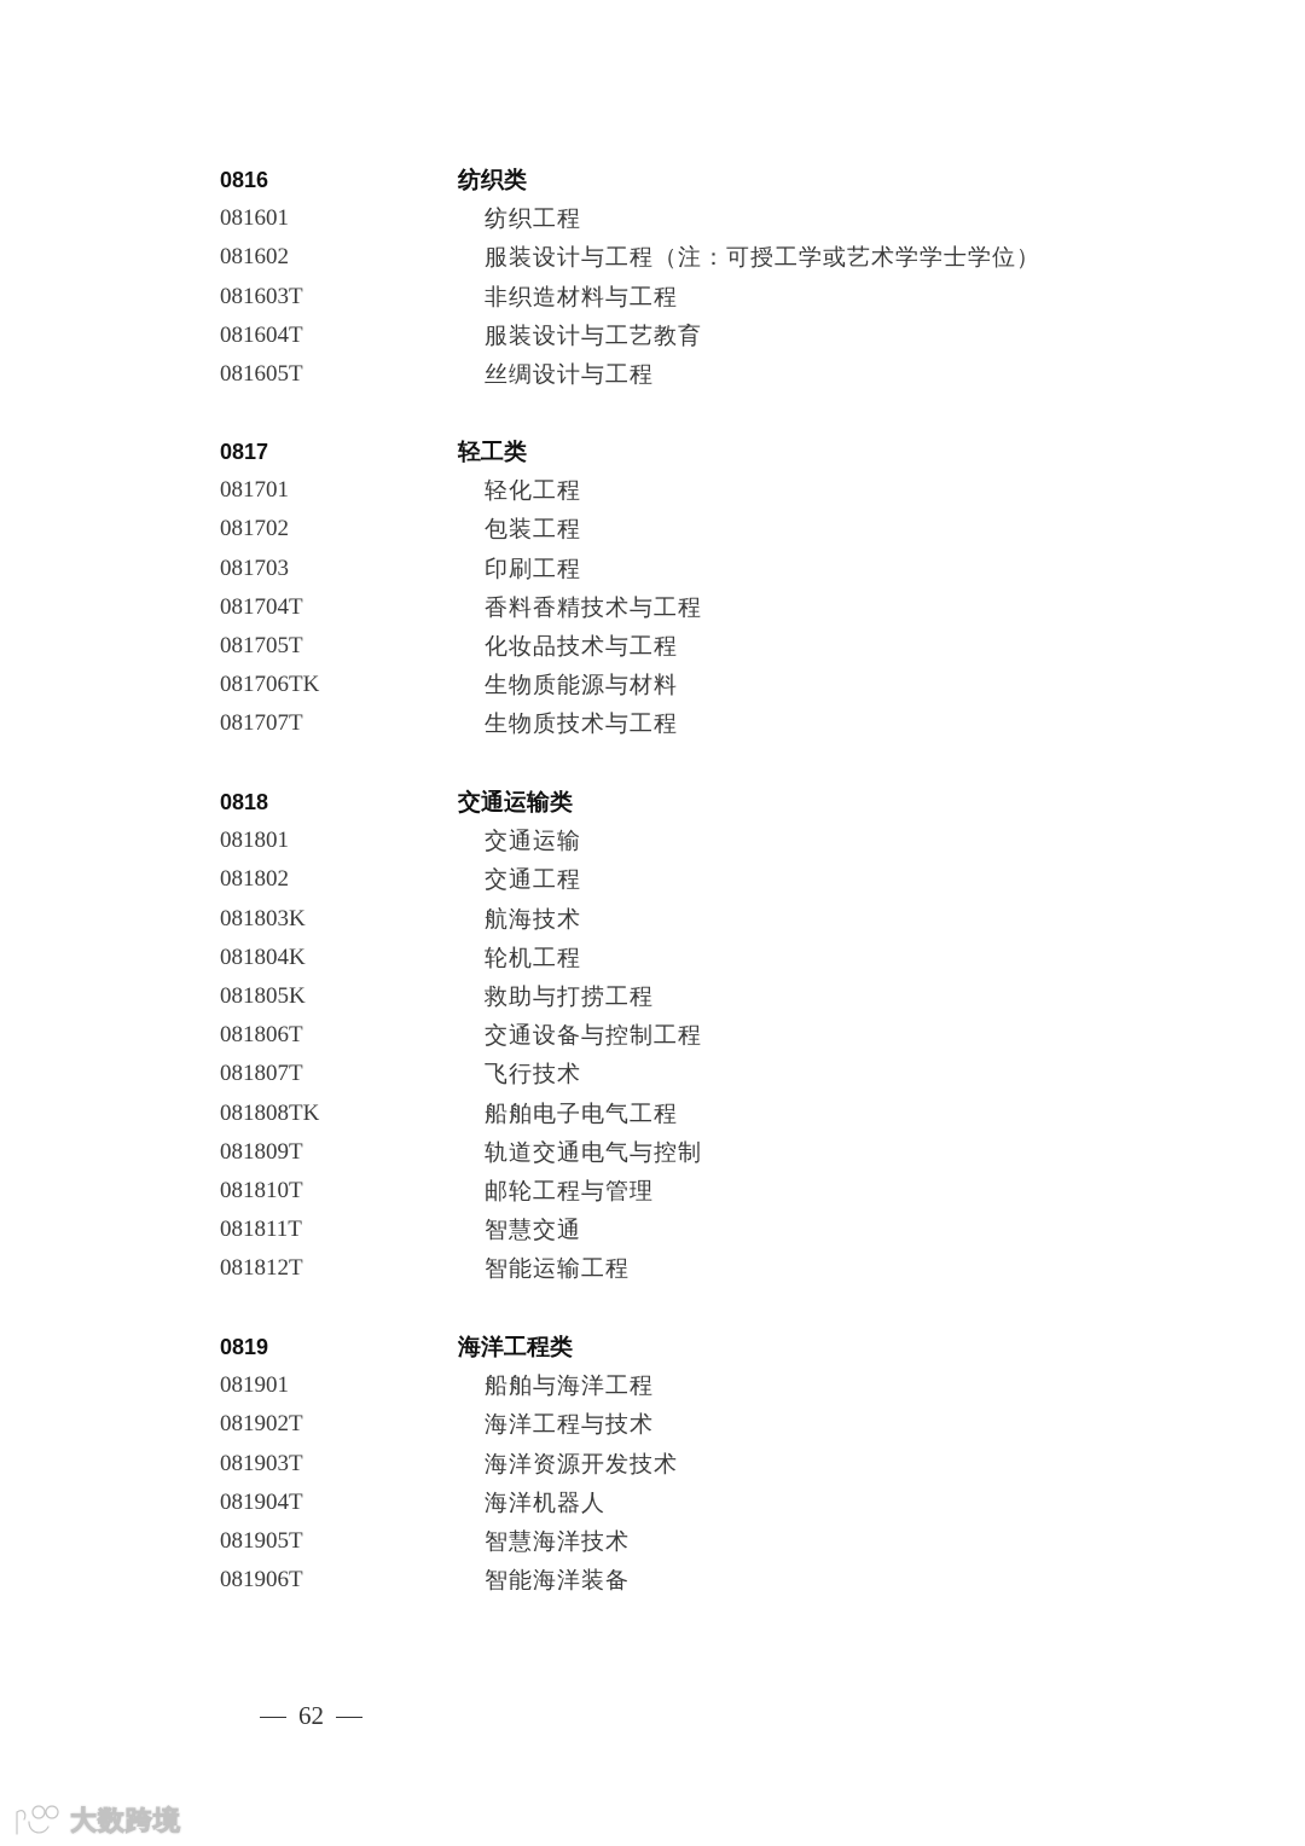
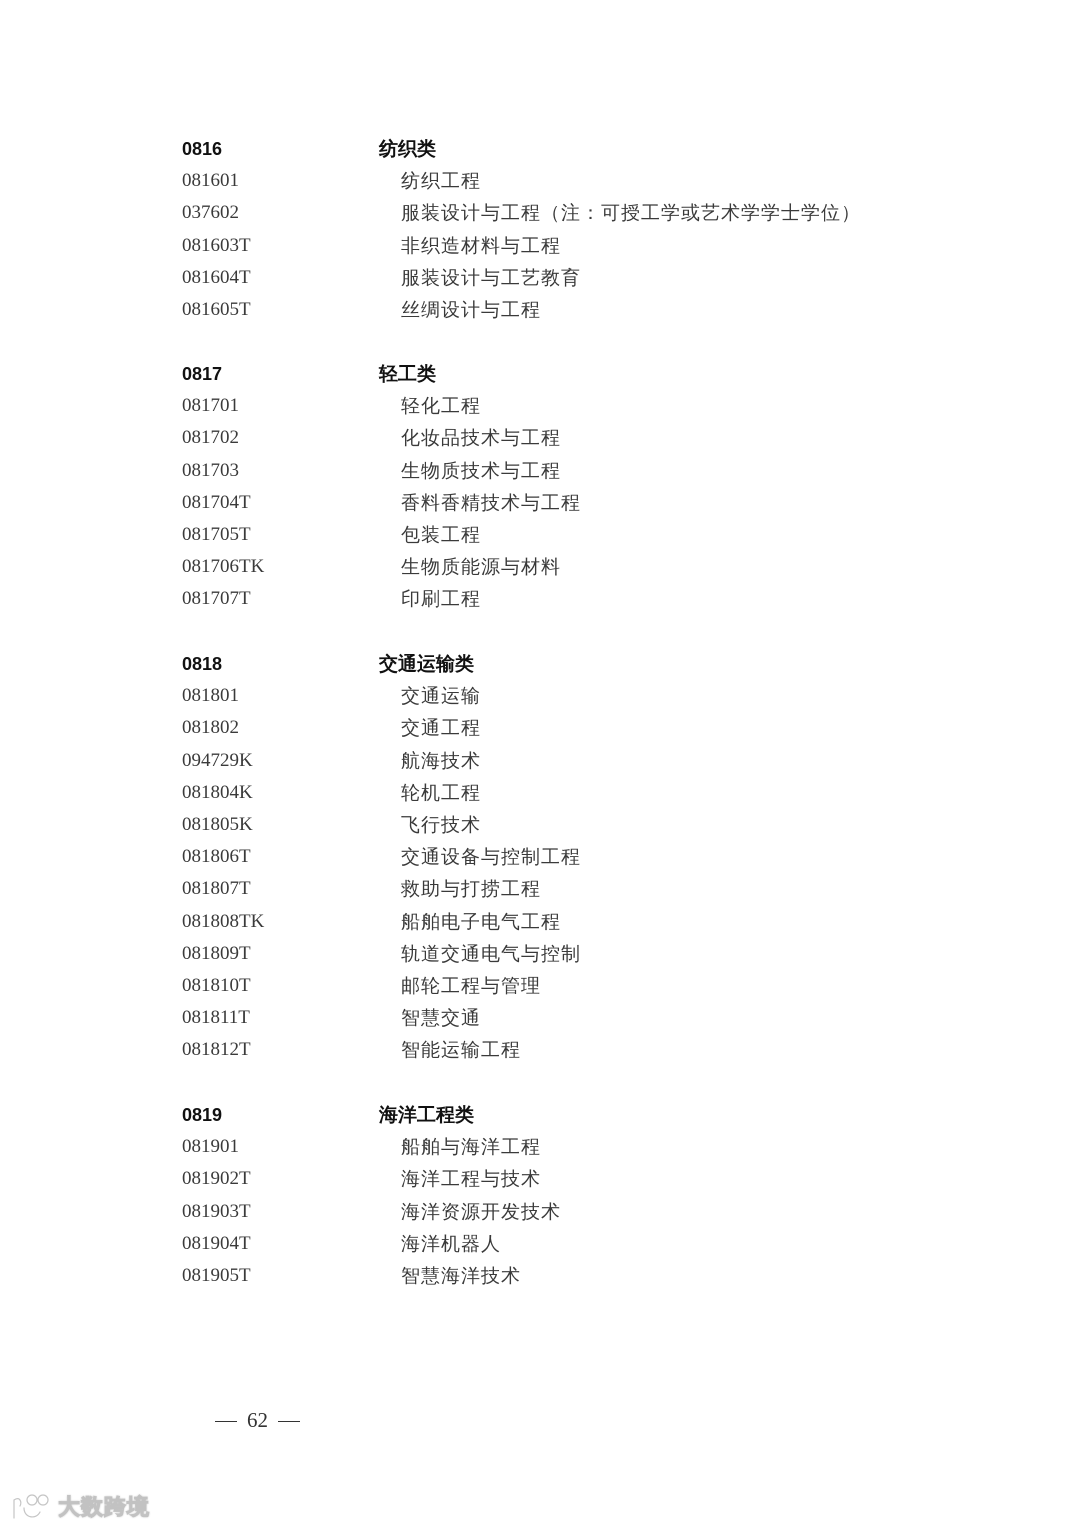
  0816
  纺织类
  081601
  纺织工程
- 081602
+ 037602
  服装设计与工程（注：可授工学或艺术学学士学位）
  081603T
  非织造材料与工程
  081604T
  服装设计与工艺教育
  081605T
  丝绸设计与工程
  0817
  轻工类
  081701
  轻化工程
  081702
- 包装工程
+ 化妆品技术与工程
  081703
- 印刷工程
+ 生物质技术与工程
  081704T
  香料香精技术与工程
  081705T
- 化妆品技术与工程
+ 包装工程
  081706TK
  生物质能源与材料
  081707T
- 生物质技术与工程
+ 印刷工程
  0818
  交通运输类
  081801
  交通运输
  081802
  交通工程
- 081803K
+ 094729K
  航海技术
  081804K
  轮机工程
  081805K
- 救助与打捞工程
+ 飞行技术
  081806T
  交通设备与控制工程
  081807T
- 飞行技术
+ 救助与打捞工程
  081808TK
  船舶电子电气工程
  081809T
  轨道交通电气与控制
  081810T
  邮轮工程与管理
  081811T
  智慧交通
  081812T
  智能运输工程
  0819
  海洋工程类
  081901
  船舶与海洋工程
  081902T
  海洋工程与技术
  081903T
  海洋资源开发技术
  081904T
  海洋机器人
  081905T
  智慧海洋技术
- 081906T
- 智能海洋装备
  62
  大数跨境
